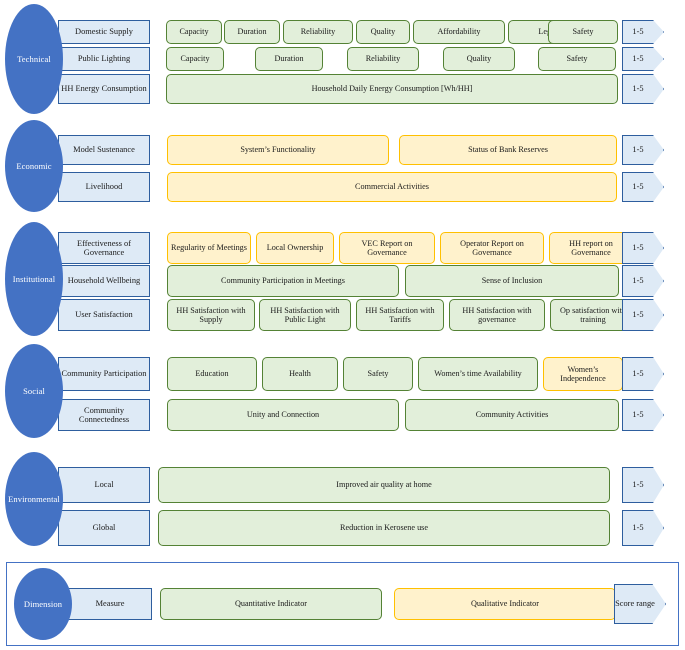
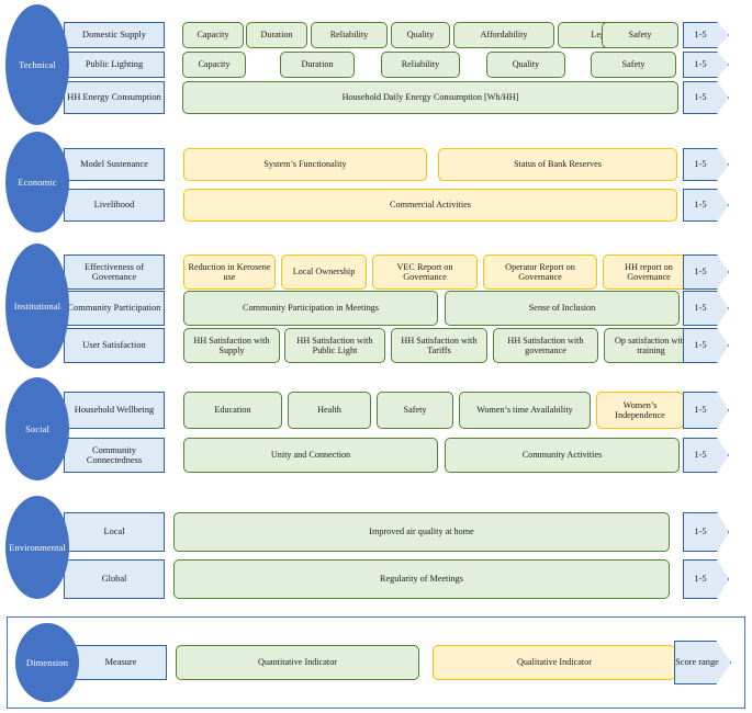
  Technical
  Domestic Supply
  Capacity
  Duration
  Reliability
  Quality
  Affordability
  Safety
  1-5
  Public Lighting
  Capacity
  Duration
  Reliability
  Quality
  Safety
  1-5
  HH Energy Consumption
  Household Daily Energy Consumption [Wh/HH]
  1-5
  Economic
  Model Sustenance
  System’s Functionality
  Status of Bank Reserves
  1-5
  Livelihood
  Commercial Activities
  1-5
  Institutional
  Effectiveness of Governance
- Regularity of Meetings
+ Reduction in Kerosene use
  Local Ownership
  VEC Report on Governance
  Operator Report on Governance
  HH report on Governance
  1-5
- Household Wellbeing
+ Community Participation
  Community Participation in Meetings
  Sense of Inclusion
  1-5
  User Satisfaction
  HH Satisfaction with Supply
  HH Satisfaction with Public Light
  HH Satisfaction with Tariffs
  HH Satisfaction with governance
  Op satisfaction wit training
  1-5
  Social
- Community Participation
+ Household Wellbeing
  Education
  Health
  Safety
  Women’s time Availability
  Women’s Independence
  1-5
  Community Connectedness
  Unity and Connection
  Community Activities
  1-5
  Environmental
  Local
  Improved air quality at home
  1-5
  Global
- Reduction in Kerosene use
+ Regularity of Meetings
  1-5
  Dimension
  Measure
  Quantitative Indicator
  Qualitative Indicator
  Score range
